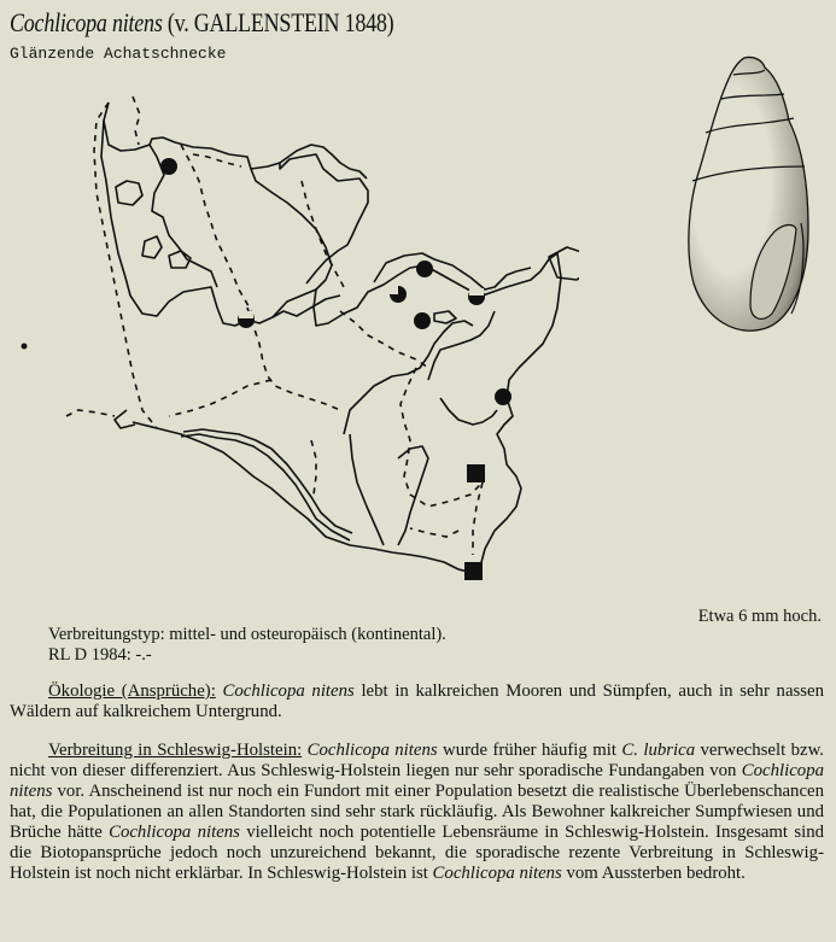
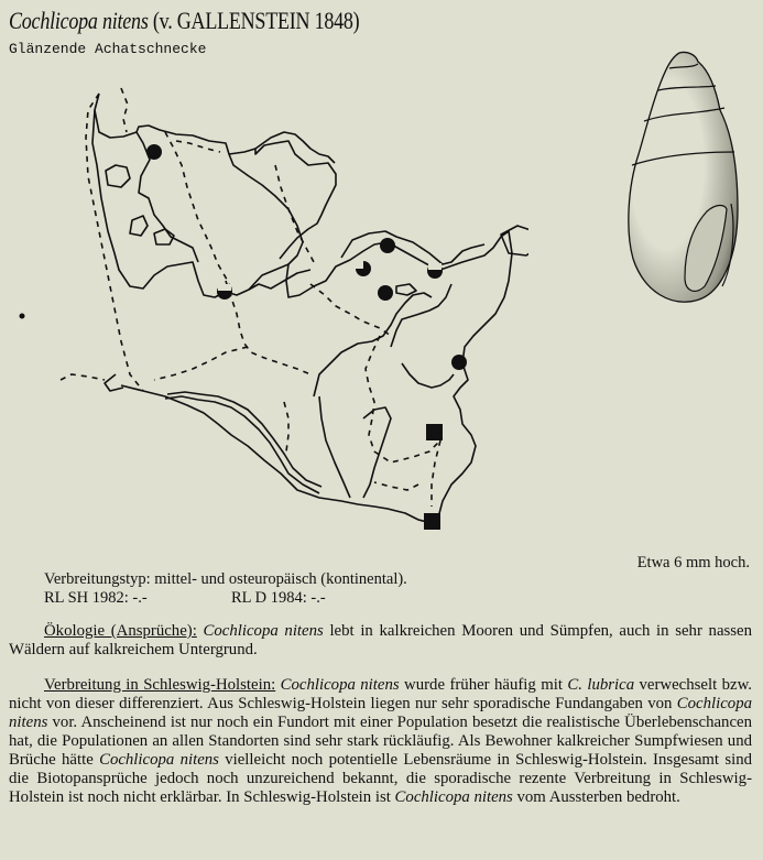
  Cochlicopa nitens (v. GALLENSTEIN 1848)
  Glänzende Achatschnecke
  Etwa 6 mm hoch.
  Verbreitungstyp: mittel- und osteuropäisch (kontinental).
+ RL SH 1982: -.-
  RL D 1984: -.-
  Ökologie (Ansprüche): Cochlicopa nitens lebt in kalkreichen Mooren und Sümpfen, auch in sehr nassen Wäldern auf kalkreichem Untergrund.
  Verbreitung in Schleswig-Holstein: Cochlicopa nitens wurde früher häufig mit C. lubrica verwechselt bzw. nicht von dieser differenziert. Aus Schleswig-Holstein liegen nur sehr sporadische Fundangaben von Cochlicopa nitens vor. Anscheinend ist nur noch ein Fundort mit einer Population besetzt die realistische Überlebenschancen hat, die Populationen an allen Standorten sind sehr stark rückläufig. Als Bewohner kalkreicher Sumpfwiesen und Brüche hätte Cochlicopa nitens vielleicht noch potentielle Lebensräume in Schleswig-Holstein. Insgesamt sind die Biotopansprüche jedoch noch unzureichend bekannt, die sporadische rezente Verbreitung in Schleswig-Holstein ist noch nicht erklärbar. In Schleswig-Holstein ist Cochlicopa nitens vom Aussterben bedroht.
